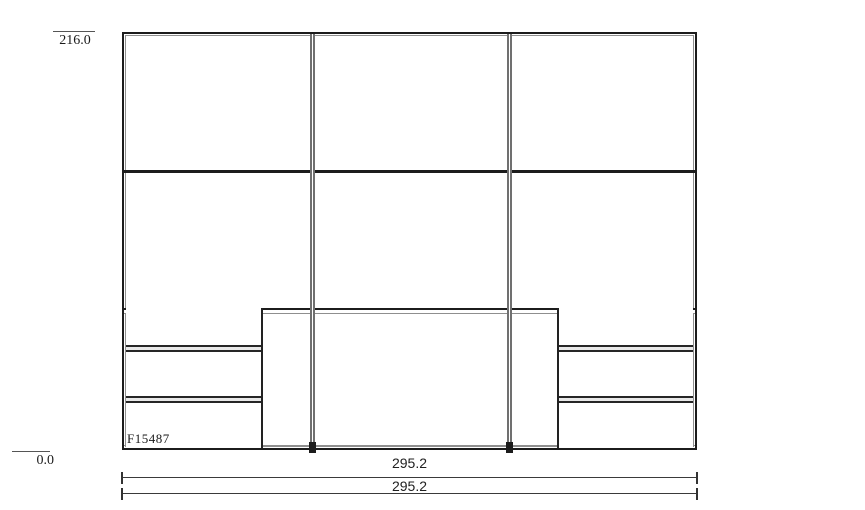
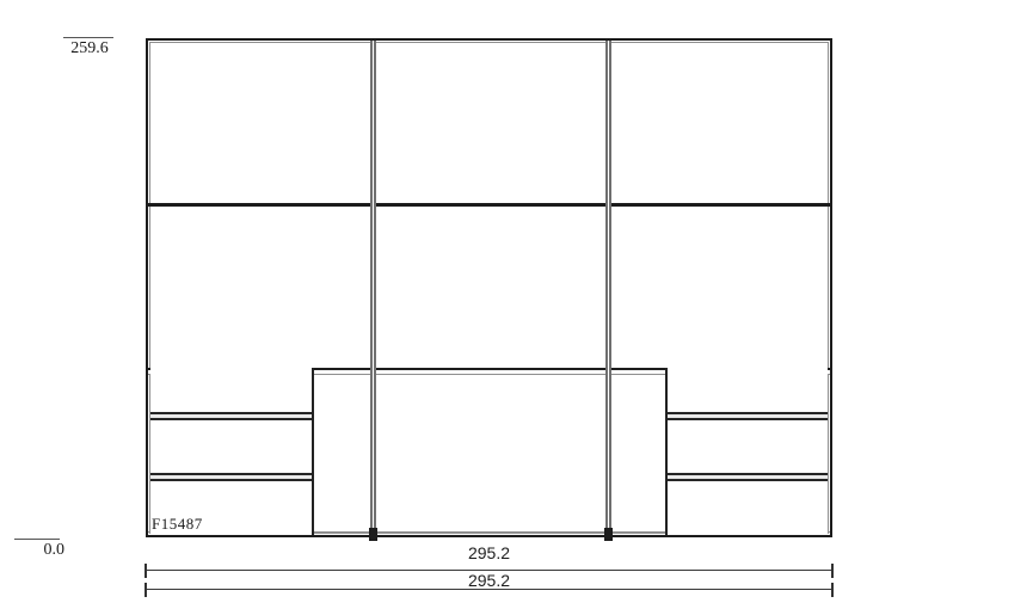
- 216.0
+ 259.6
  0.0
  F15487
  295.2
  295.2
